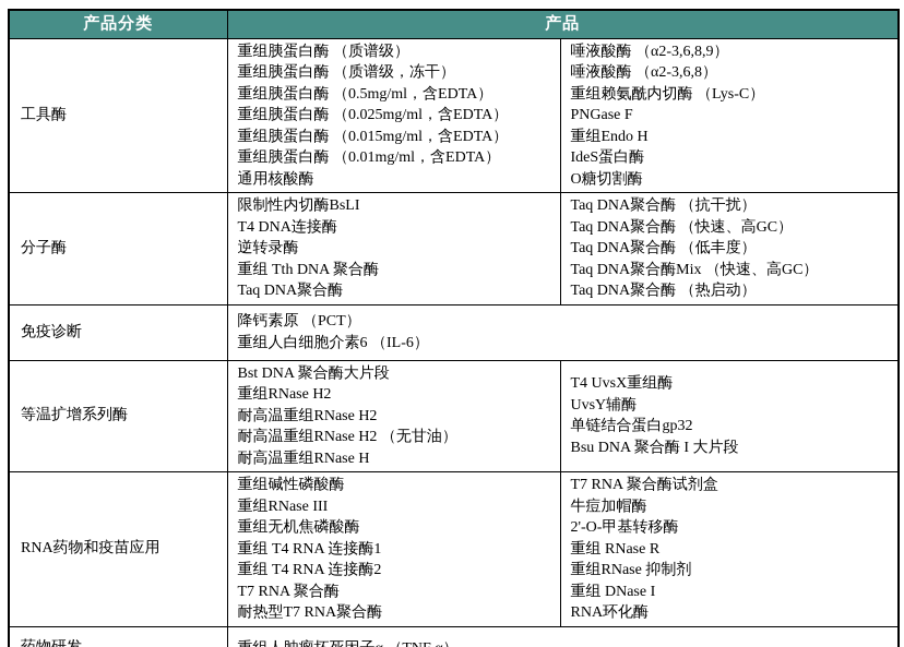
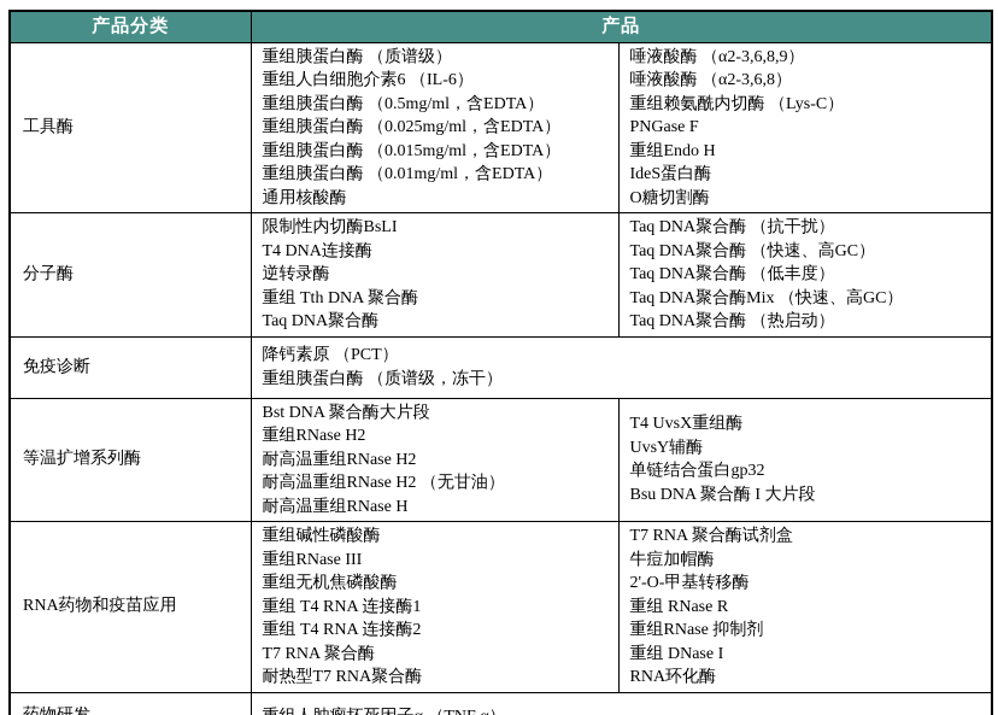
  产品分类	产品
- 工具酶	重组胰蛋白酶 （质谱级）重组胰蛋白酶 （质谱级，冻干）重组胰蛋白酶 （0.5mg/ml，含EDTA）重组胰蛋白酶 （0.025mg/ml，含EDTA）重组胰蛋白酶 （0.015mg/ml，含EDTA）重组胰蛋白酶 （0.01mg/ml，含EDTA）通用核酸酶	唾液酸酶 （α2-3,6,8,9）唾液酸酶 （α2-3,6,8）重组赖氨酰内切酶 （Lys-C）PNGase F重组Endo HIdeS蛋白酶O糖切割酶
+ 工具酶	重组胰蛋白酶 （质谱级）重组人白细胞介素6 （IL-6）重组胰蛋白酶 （0.5mg/ml，含EDTA）重组胰蛋白酶 （0.025mg/ml，含EDTA）重组胰蛋白酶 （0.015mg/ml，含EDTA）重组胰蛋白酶 （0.01mg/ml，含EDTA）通用核酸酶	唾液酸酶 （α2-3,6,8,9）唾液酸酶 （α2-3,6,8）重组赖氨酰内切酶 （Lys-C）PNGase F重组Endo HIdeS蛋白酶O糖切割酶
  分子酶	限制性内切酶BsLIT4 DNA连接酶逆转录酶重组 Tth DNA 聚合酶Taq DNA聚合酶	Taq DNA聚合酶 （抗干扰）Taq DNA聚合酶 （快速、高GC）Taq DNA聚合酶 （低丰度）Taq DNA聚合酶Mix （快速、高GC）Taq DNA聚合酶 （热启动）
- 免疫诊断	降钙素原 （PCT）重组人白细胞介素6 （IL-6）
+ 免疫诊断	降钙素原 （PCT）重组胰蛋白酶 （质谱级，冻干）
  等温扩增系列酶	Bst DNA 聚合酶大片段重组RNase H2耐高温重组RNase H2耐高温重组RNase H2 （无甘油）耐高温重组RNase H	T4 UvsX重组酶UvsY辅酶单链结合蛋白gp32Bsu DNA 聚合酶 I 大片段
  RNA药物和疫苗应用	重组碱性磷酸酶重组RNase III重组无机焦磷酸酶重组 T4 RNA 连接酶1重组 T4 RNA 连接酶2T7 RNA 聚合酶耐热型T7 RNA聚合酶	T7 RNA 聚合酶试剂盒牛痘加帽酶2'-O-甲基转移酶重组 RNase R重组RNase 抑制剂重组 DNase IRNA环化酶
